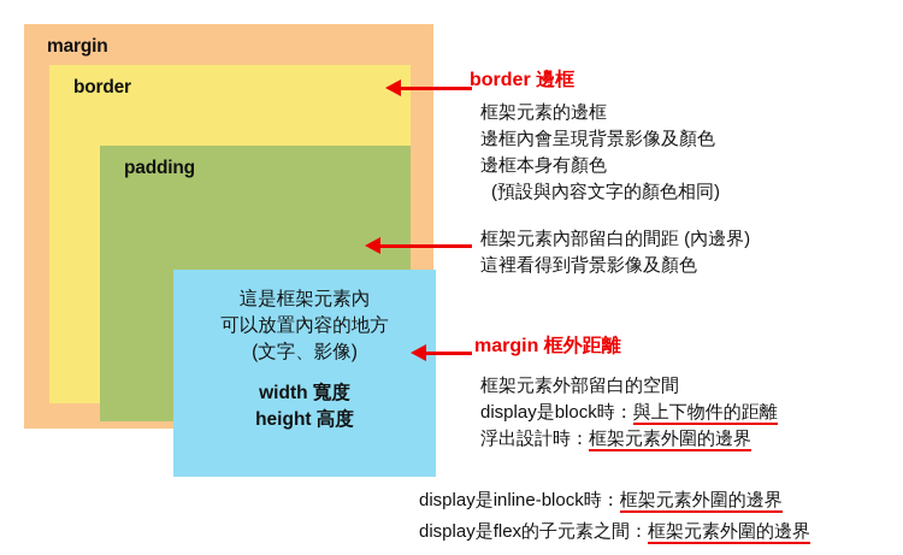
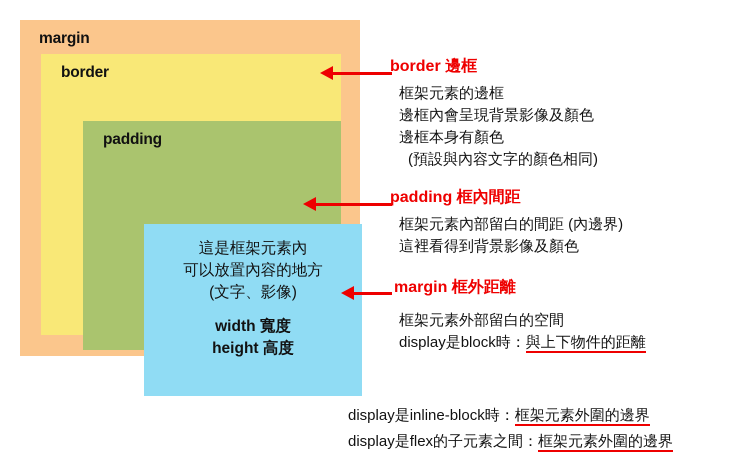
  margin
  border
  padding
  這是框架元素內
  可以放置內容的地方
  (文字、影像)
  width 寬度
  height 高度
  border 邊框
  框架元素的邊框
  邊框內會呈現背景影像及顏色
  邊框本身有顏色
  (預設與內容文字的顏色相同)
+ padding 框內間距
  框架元素內部留白的間距 (內邊界)
  這裡看得到背景影像及顏色
  margin 框外距離
  框架元素外部留白的空間
  display是block時：與上下物件的距離
- 浮出設計時：框架元素外圍的邊界
  display是inline-block時：框架元素外圍的邊界
  display是flex的子元素之間：框架元素外圍的邊界
